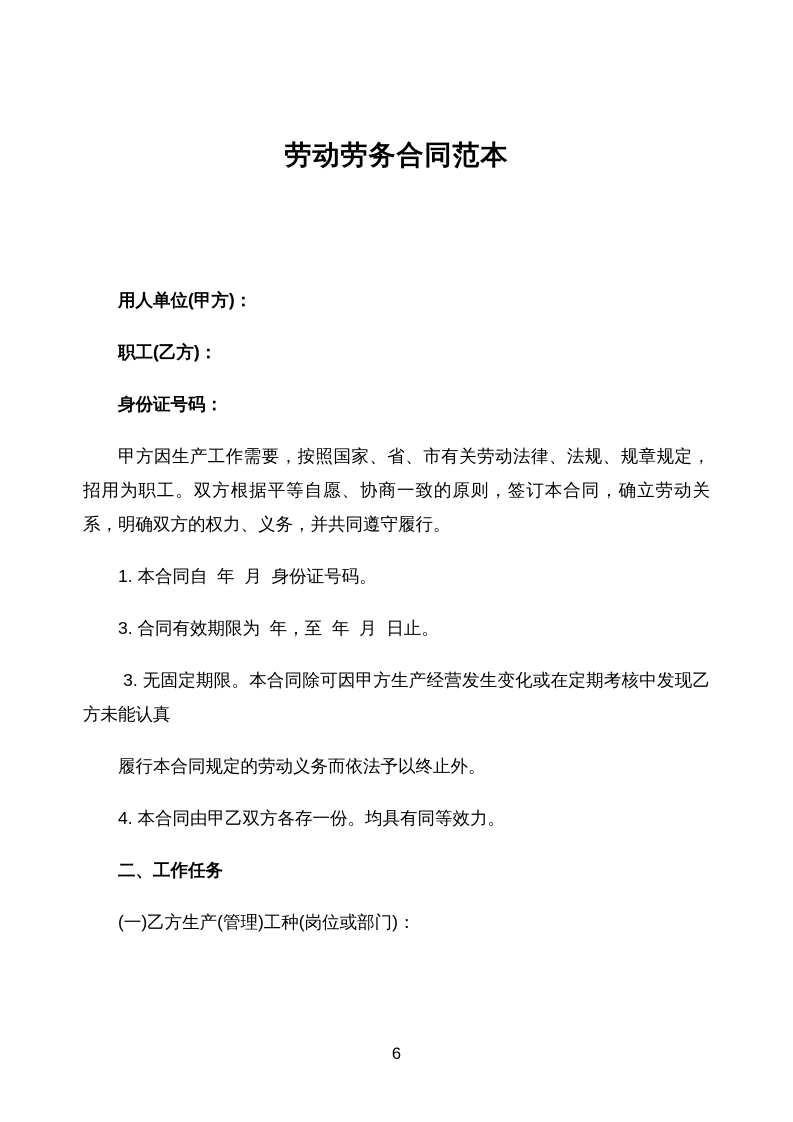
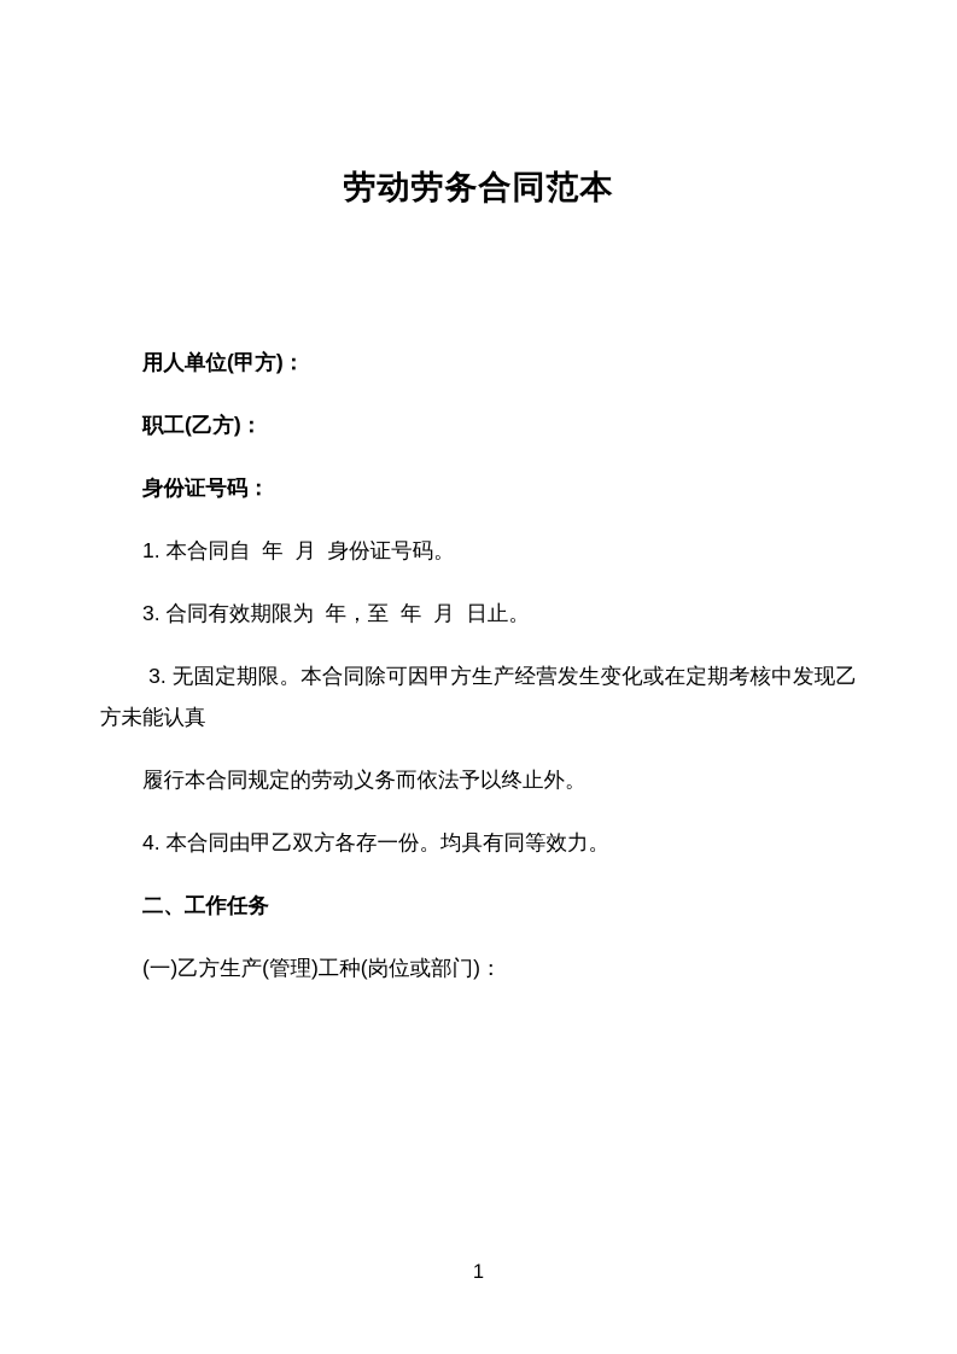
  劳动劳务合同范本
  用人单位(甲方)：
  职工(乙方)：
  身份证号码：
- 甲方因生产工作需要，按照国家、省、市有关劳动法律、法规、规章规定，招用为职工。双方根据平等自愿、协商一致的原则，签订本合同，确立劳动关系，明确双方的权力、义务，并共同遵守履行。
  1. 本合同自 年 月 身份证号码。
  3. 合同有效期限为 年，至 年 月 日止。
  3. 无固定期限。本合同除可因甲方生产经营发生变化或在定期考核中发现乙方未能认真
  履行本合同规定的劳动义务而依法予以终止外。
  4. 本合同由甲乙双方各存一份。均具有同等效力。
  二、工作任务
  (一)乙方生产(管理)工种(岗位或部门)：
- 6
+ 1
